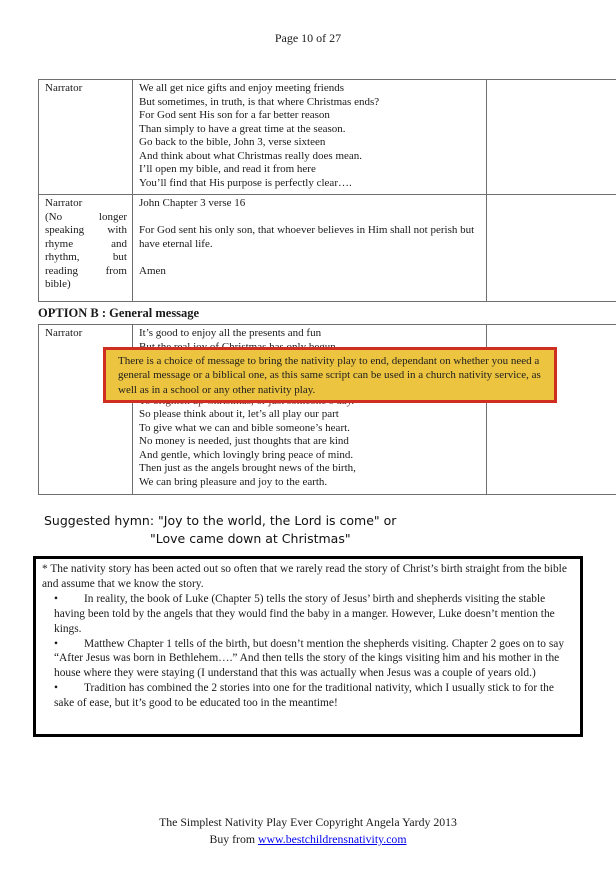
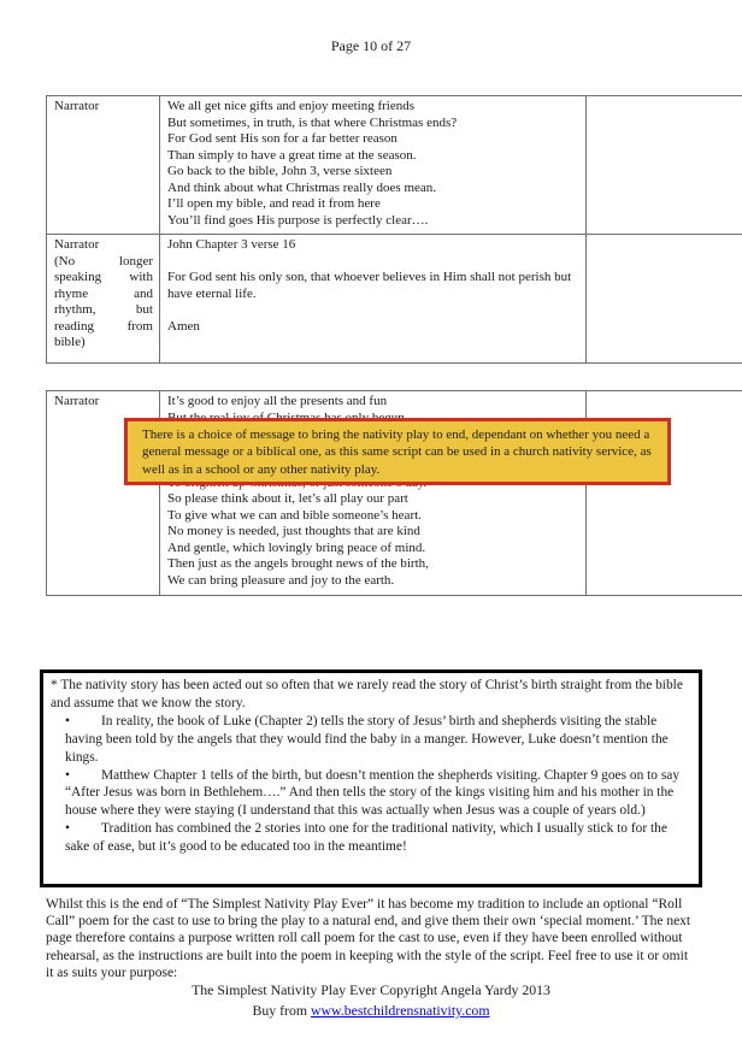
  Page 10 of 27
- Narrator	We all get nice gifts and enjoy meeting friendsBut sometimes, in truth, is that where Christmas ends?For God sent His son for a far better reasonThan simply to have a great time at the season.Go back to the bible, John 3, verse sixteenAnd think about what Christmas really does mean.I’ll open my bible, and read it from hereYou’ll find that His purpose is perfectly clear….
+ Narrator	We all get nice gifts and enjoy meeting friendsBut sometimes, in truth, is that where Christmas ends?For God sent His son for a far better reasonThan simply to have a great time at the season.Go back to the bible, John 3, verse sixteenAnd think about what Christmas really does mean.I’ll open my bible, and read it from hereYou’ll find goes His purpose is perfectly clear….
  Narrator (No longer speaking with rhyme and rhythm, but reading from bible)	John Chapter 3 verse 16 For God sent his only son, that whoever believes in Him shall not perish but have eternal life. Amen
- OPTION B : General message
  Narrator	It’s good to enjoy all the presents and funSo please think about it, let’s all play our partTo give what we can and bible someone’s heart.No money is needed, just thoughts that are kindAnd gentle, which lovingly bring peace of mind.Then just as the angels brought news of the birth,We can bring pleasure and joy to the earth.
  There is a choice of message to bring the nativity play to end, dependant on whether you need a general message or a biblical one, as this same script can be used in a church nativity service, as well as in a school or any other nativity play.
- Suggested hymn: "Joy to the world, the Lord is come" or
- "Love came down at Christmas"
  * The nativity story has been acted out so often that we rarely read the story of Christ’s birth straight from the bible and assume that we know the story.
  •
- In reality, the book of Luke (Chapter 5) tells the story of Jesus’ birth and shepherds visiting the stable having been told by the angels that they would find the baby in a manger. However, Luke doesn’t mention the kings.
+ In reality, the book of Luke (Chapter 2) tells the story of Jesus’ birth and shepherds visiting the stable having been told by the angels that they would find the baby in a manger. However, Luke doesn’t mention the kings.
  •
- Matthew Chapter 1 tells of the birth, but doesn’t mention the shepherds visiting. Chapter 2 goes on to say “After Jesus was born in Bethlehem….” And then tells the story of the kings visiting him and his mother in the house where they were staying (I understand that this was actually when Jesus was a couple of years old.)
+ Matthew Chapter 1 tells of the birth, but doesn’t mention the shepherds visiting. Chapter 9 goes on to say “After Jesus was born in Bethlehem….” And then tells the story of the kings visiting him and his mother in the house where they were staying (I understand that this was actually when Jesus was a couple of years old.)
  •
  Tradition has combined the 2 stories into one for the traditional nativity, which I usually stick to for the sake of ease, but it’s good to be educated too in the meantime!
+ Whilst this is the end of “The Simplest Nativity Play Ever” it has become my tradition to include an optional “Roll Call” poem for the cast to use to bring the play to a natural end, and give them their own ‘special moment.’ The next page therefore contains a purpose written roll call poem for the cast to use, even if they have been enrolled without rehearsal, as the instructions are built into the poem in keeping with the style of the script. Feel free to use it or omit it as suits your purpose:
  The Simplest Nativity Play Ever Copyright Angela Yardy 2013
  Buy from www.bestchildrensnativity.com
